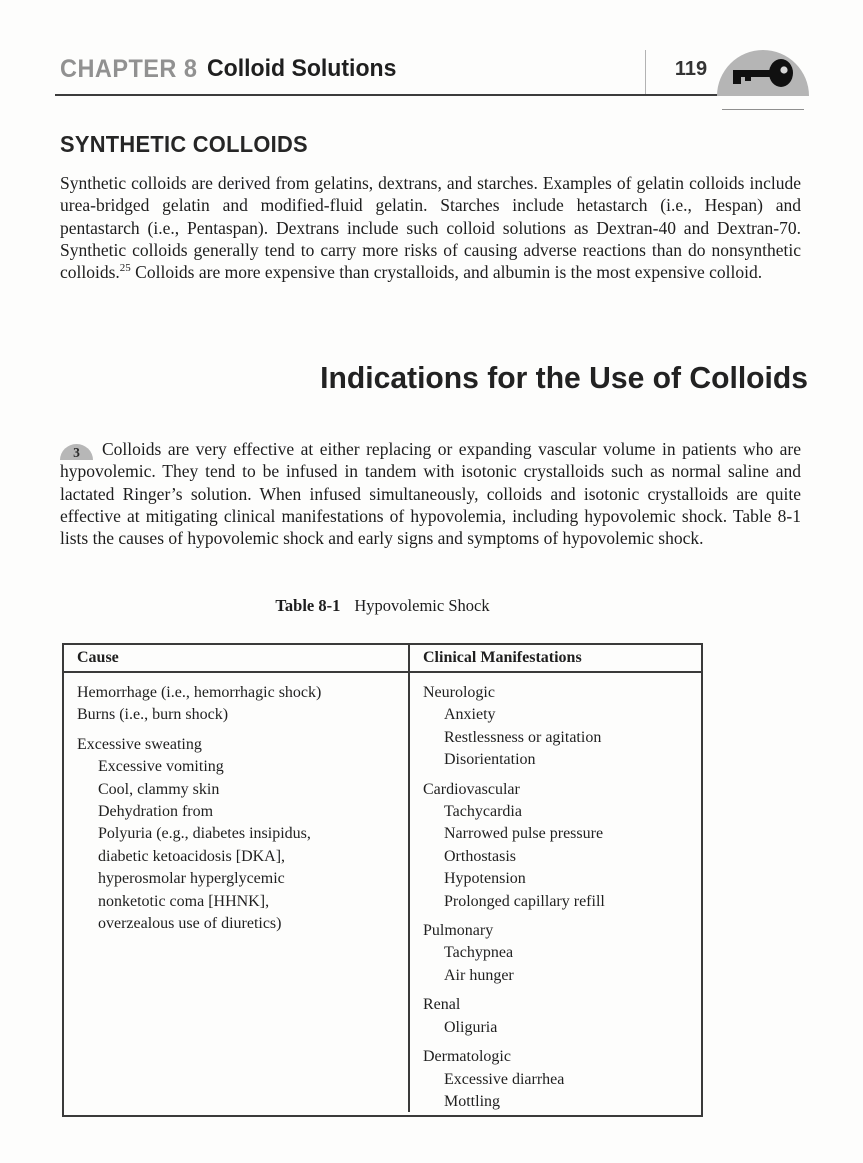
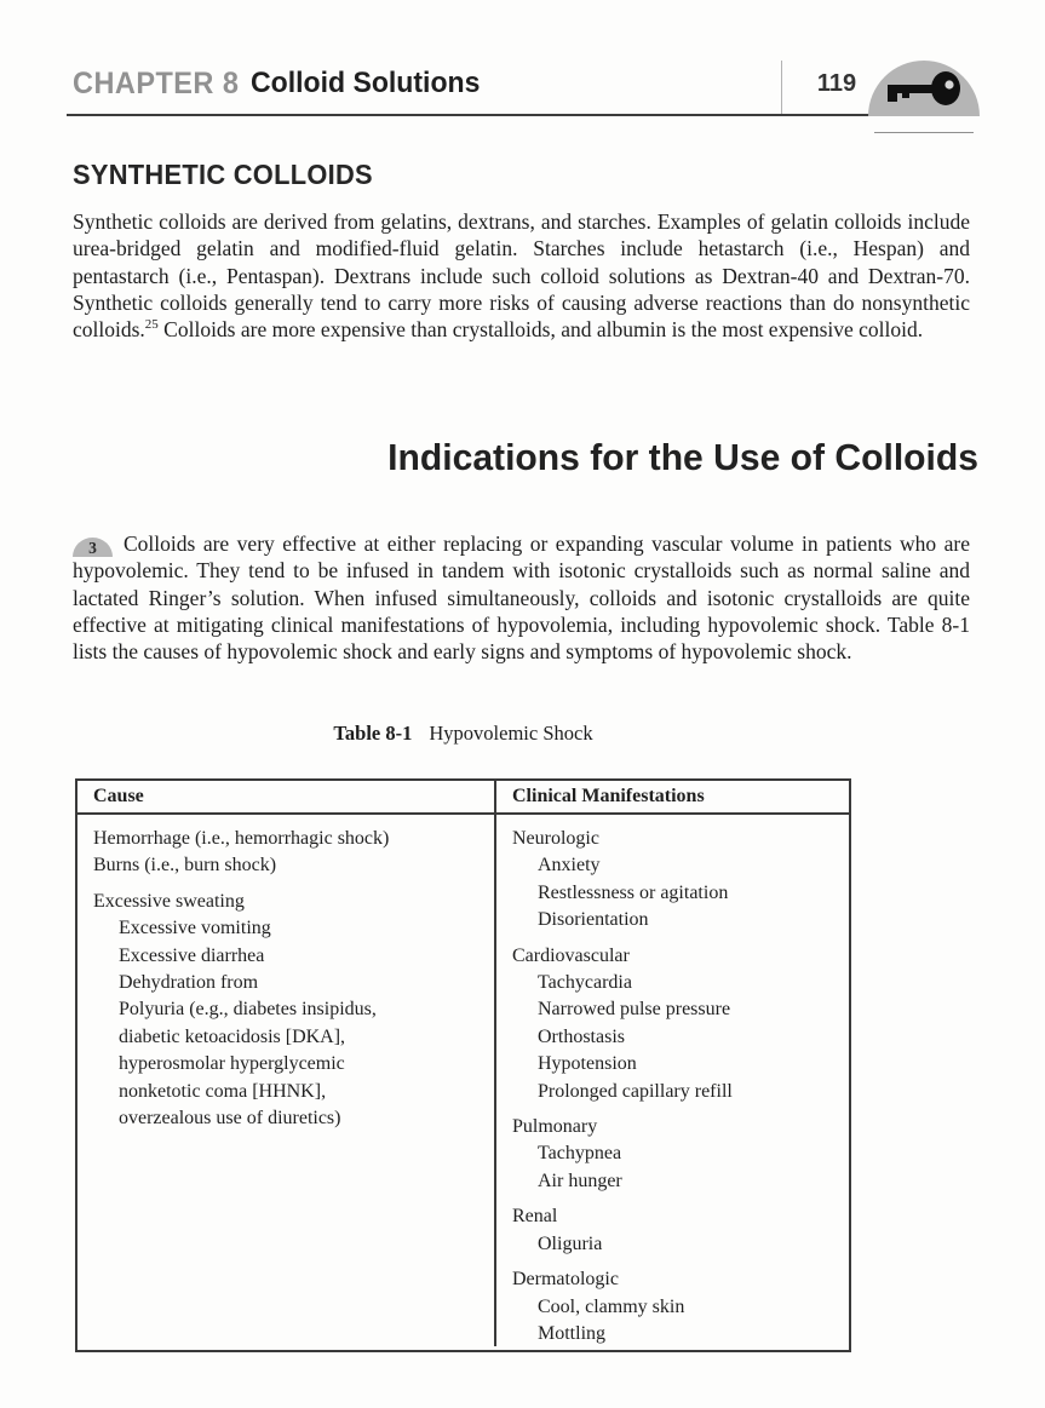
  CHAPTER 8
  Colloid Solutions
  119
  SYNTHETIC COLLOIDS
  Synthetic colloids are derived from gelatins, dextrans, and starches. Examples of gelatin colloids include urea-bridged gelatin and modified-fluid gelatin. Starches include hetastarch (i.e., Hespan) and pentastarch (i.e., Pentaspan). Dextrans include such colloid solutions as Dextran-40 and Dextran-70. Synthetic colloids generally tend to carry more risks of causing adverse reactions than do nonsynthetic colloids.25 Colloids are more expensive than crystalloids, and albumin is the most expensive colloid.
  Indications for the Use of Colloids
  3
  Colloids are very effective at either replacing or expanding vascular volume in patients who are hypovolemic. They tend to be infused in tandem with isotonic crystalloids such as normal saline and lactated Ringer’s solution. When infused simultaneously, colloids and isotonic crystalloids are quite effective at mitigating clinical manifestations of hypovolemia, including hypovolemic shock. Table 8-1 lists the causes of hypovolemic shock and early signs and symptoms of hypovolemic shock.
  Table 8-1 Hypovolemic Shock
  Cause
  Clinical Manifestations
  Hemorrhage (i.e., hemorrhagic shock)
  Burns (i.e., burn shock)
  Excessive sweating
  Excessive vomiting
- Cool, clammy skin
+ Excessive diarrhea
  Dehydration from
  Polyuria (e.g., diabetes insipidus,
  diabetic ketoacidosis [DKA],
  hyperosmolar hyperglycemic
  nonketotic coma [HHNK],
  overzealous use of diuretics)
  Neurologic
  Anxiety
  Restlessness or agitation
  Disorientation
  Cardiovascular
  Tachycardia
  Narrowed pulse pressure
  Orthostasis
  Hypotension
  Prolonged capillary refill
  Pulmonary
  Tachypnea
  Air hunger
  Renal
  Oliguria
  Dermatologic
- Excessive diarrhea
+ Cool, clammy skin
  Mottling
